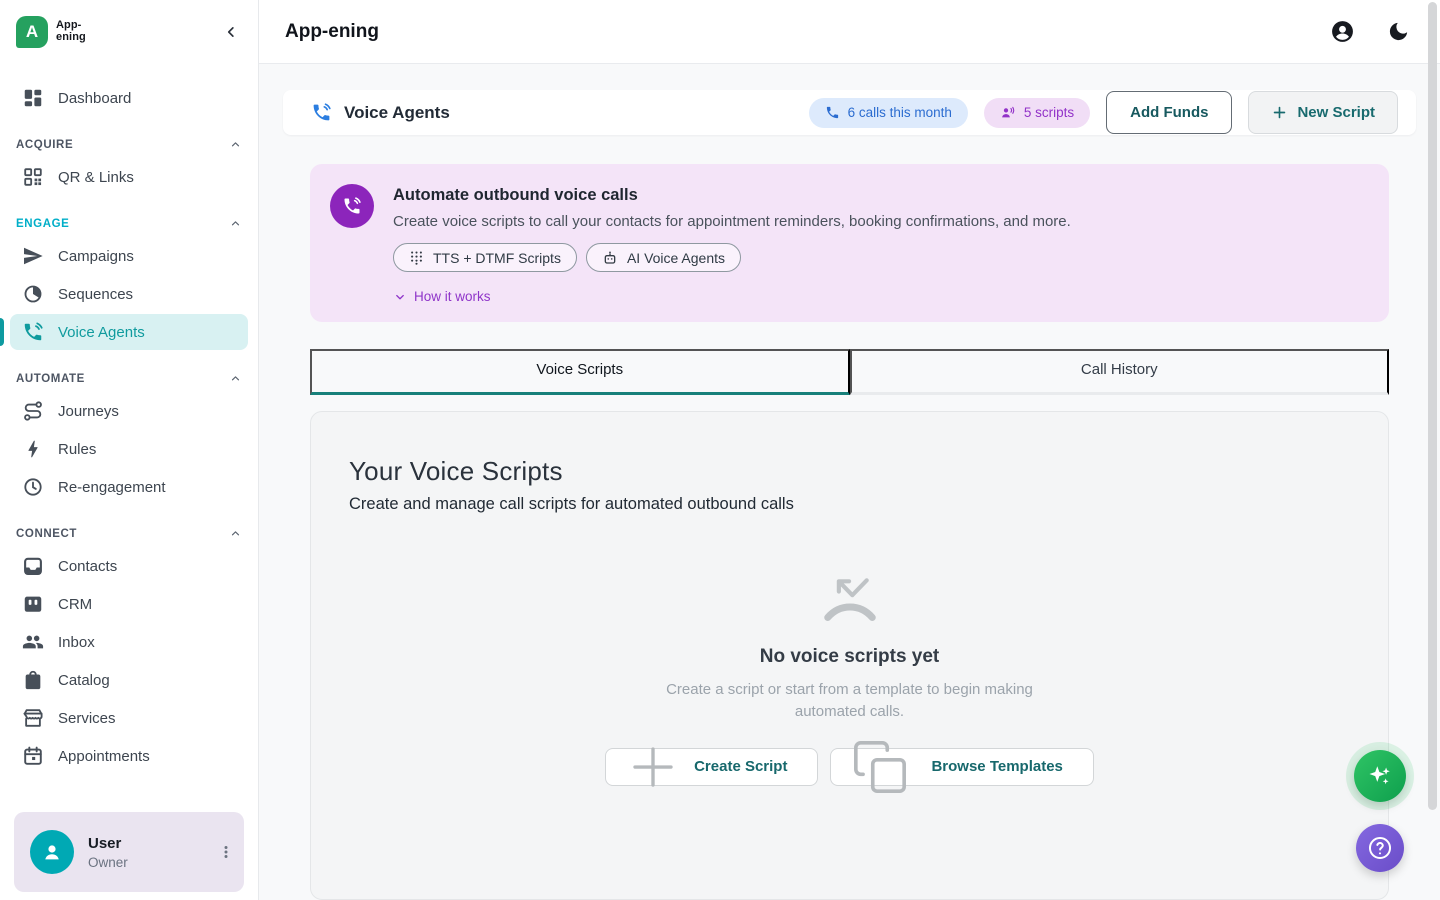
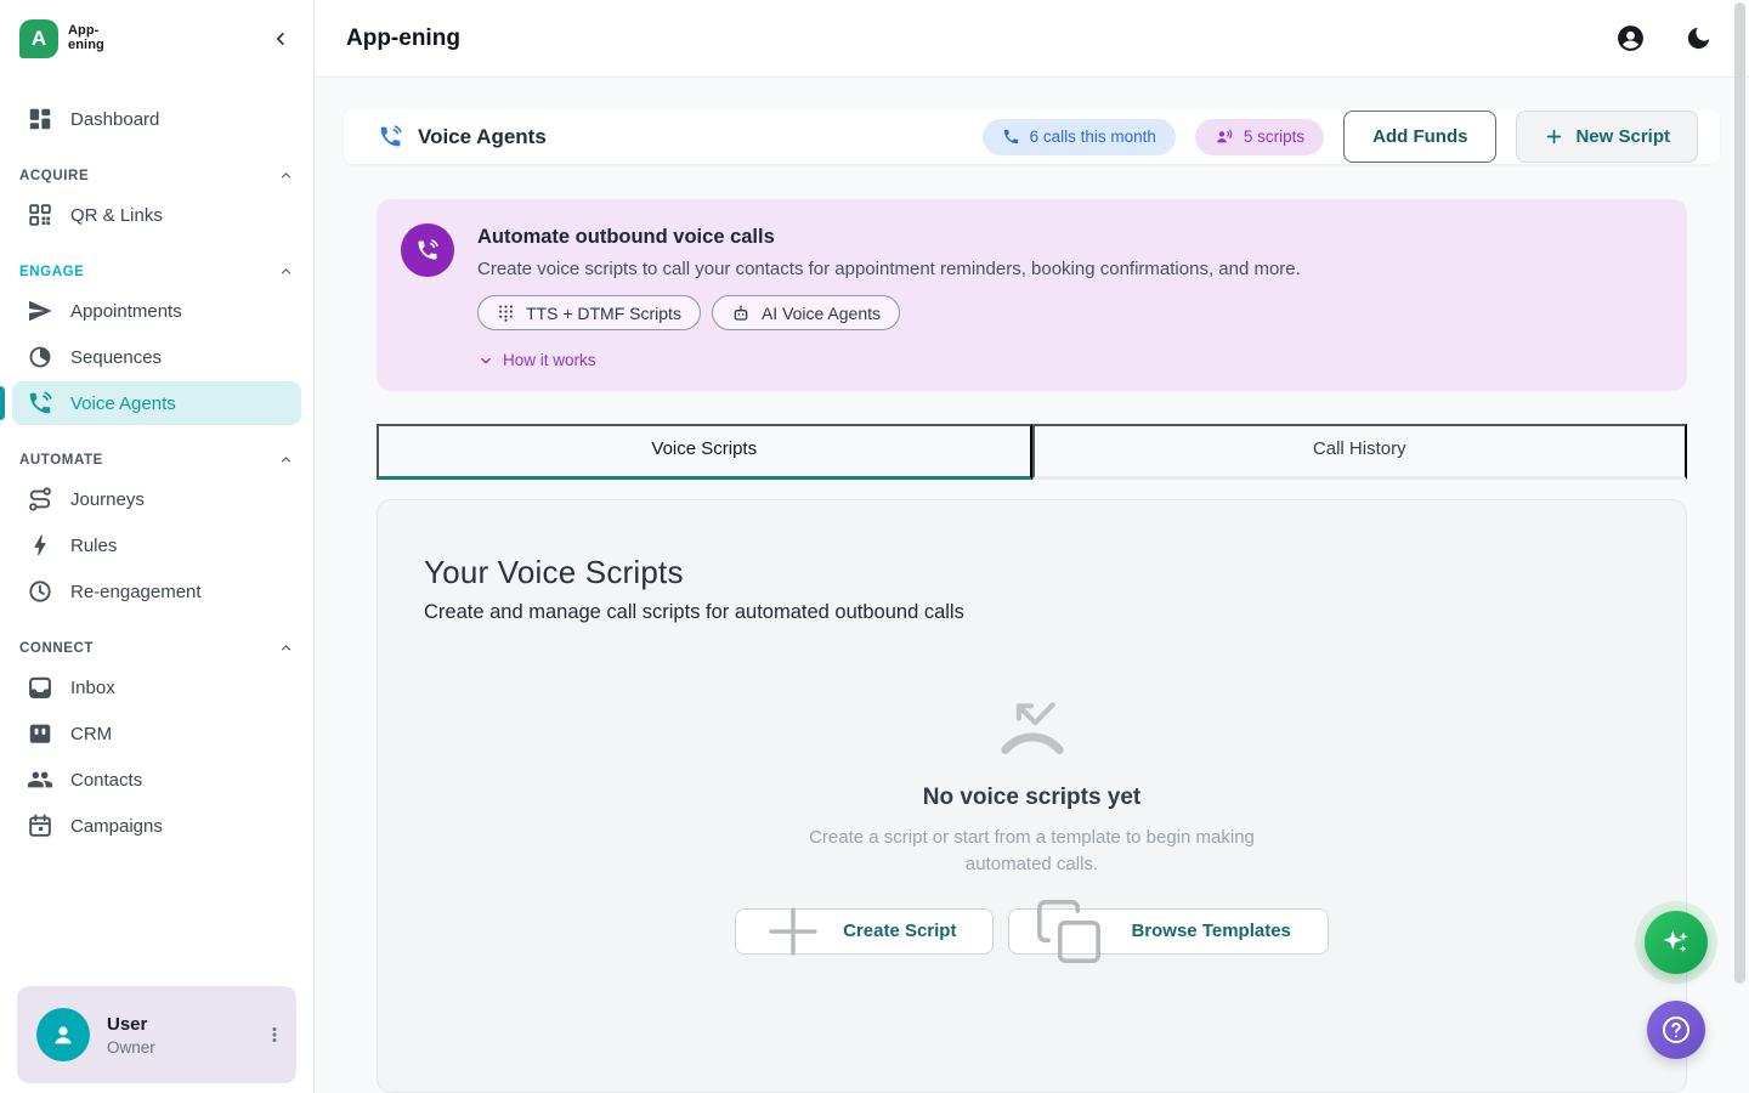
  A
  App-
  ening
  Dashboard
  ACQUIRE
  QR & Links
  ENGAGE
- Campaigns
+ Appointments
  Sequences
  Voice Agents
  AUTOMATE
  Journeys
  Rules
  Re-engagement
  CONNECT
- Contacts
+ Inbox
  CRM
- Inbox
+ Contacts
- Catalog
- Services
- Appointments
+ Campaigns
  User
  Owner
  App-ening
  Voice Agents
  6 calls this month
  5 scripts
  Add Funds
  New Script
  Automate outbound voice calls
  Create voice scripts to call your contacts for appointment reminders, booking confirmations, and more.
  TTS + DTMF Scripts
  AI Voice Agents
  How it works
  Voice Scripts
  Call History
  Your Voice Scripts
  Create and manage call scripts for automated outbound calls
  No voice scripts yet
  Create a script or start from a template to begin making automated calls.
  Create Script
  Browse Templates
